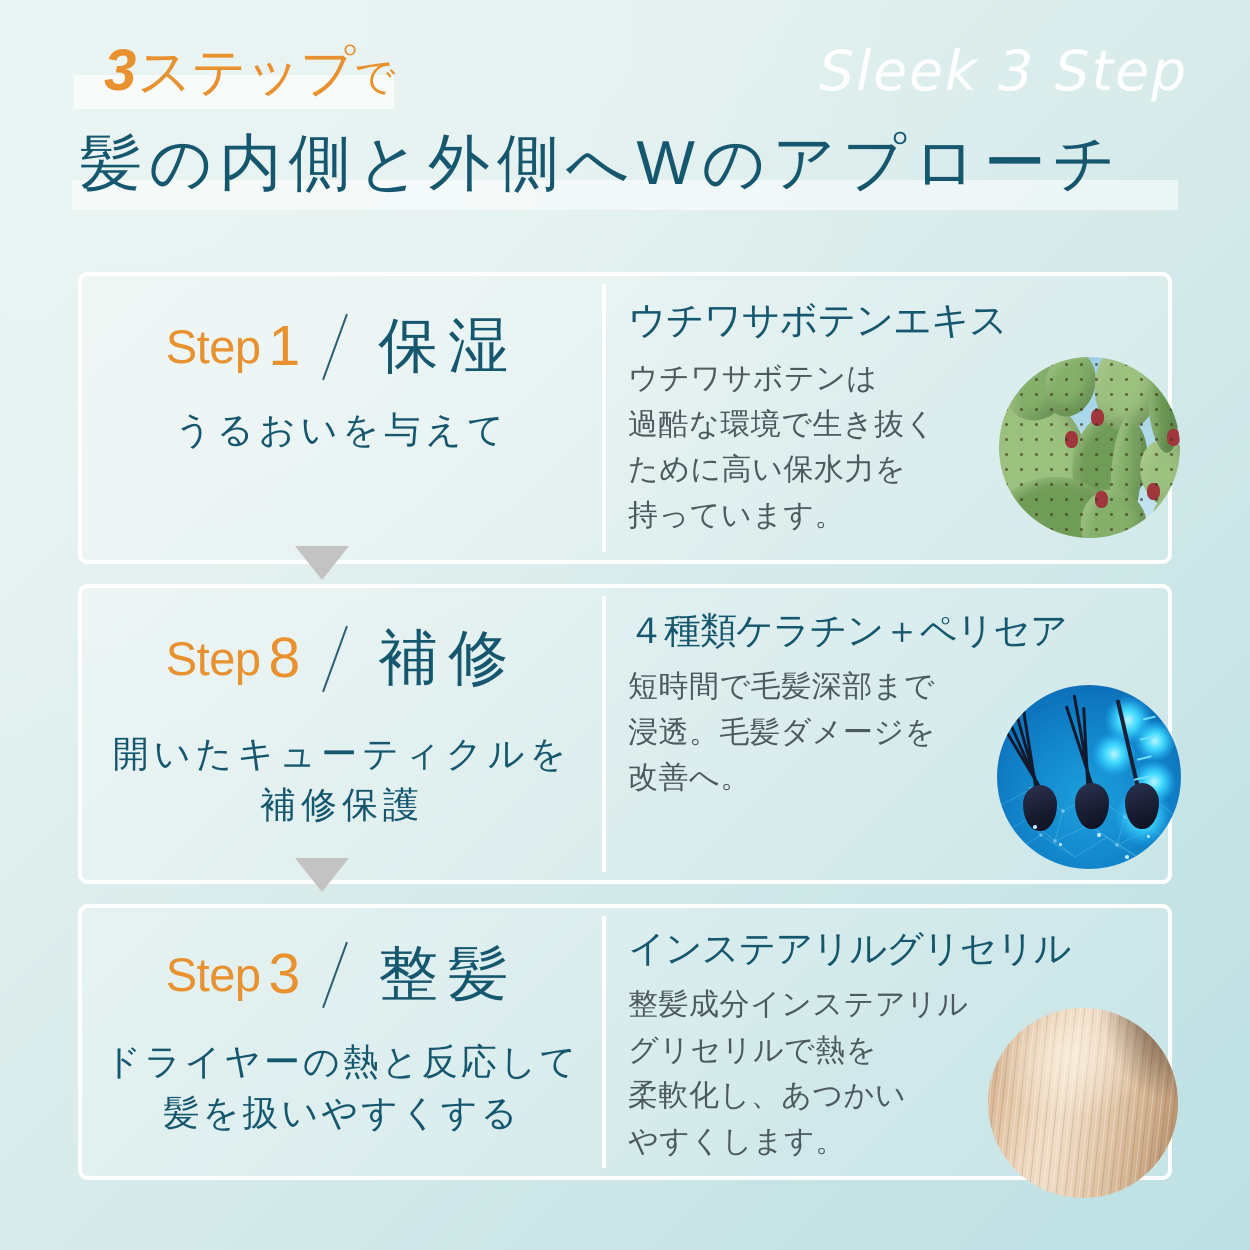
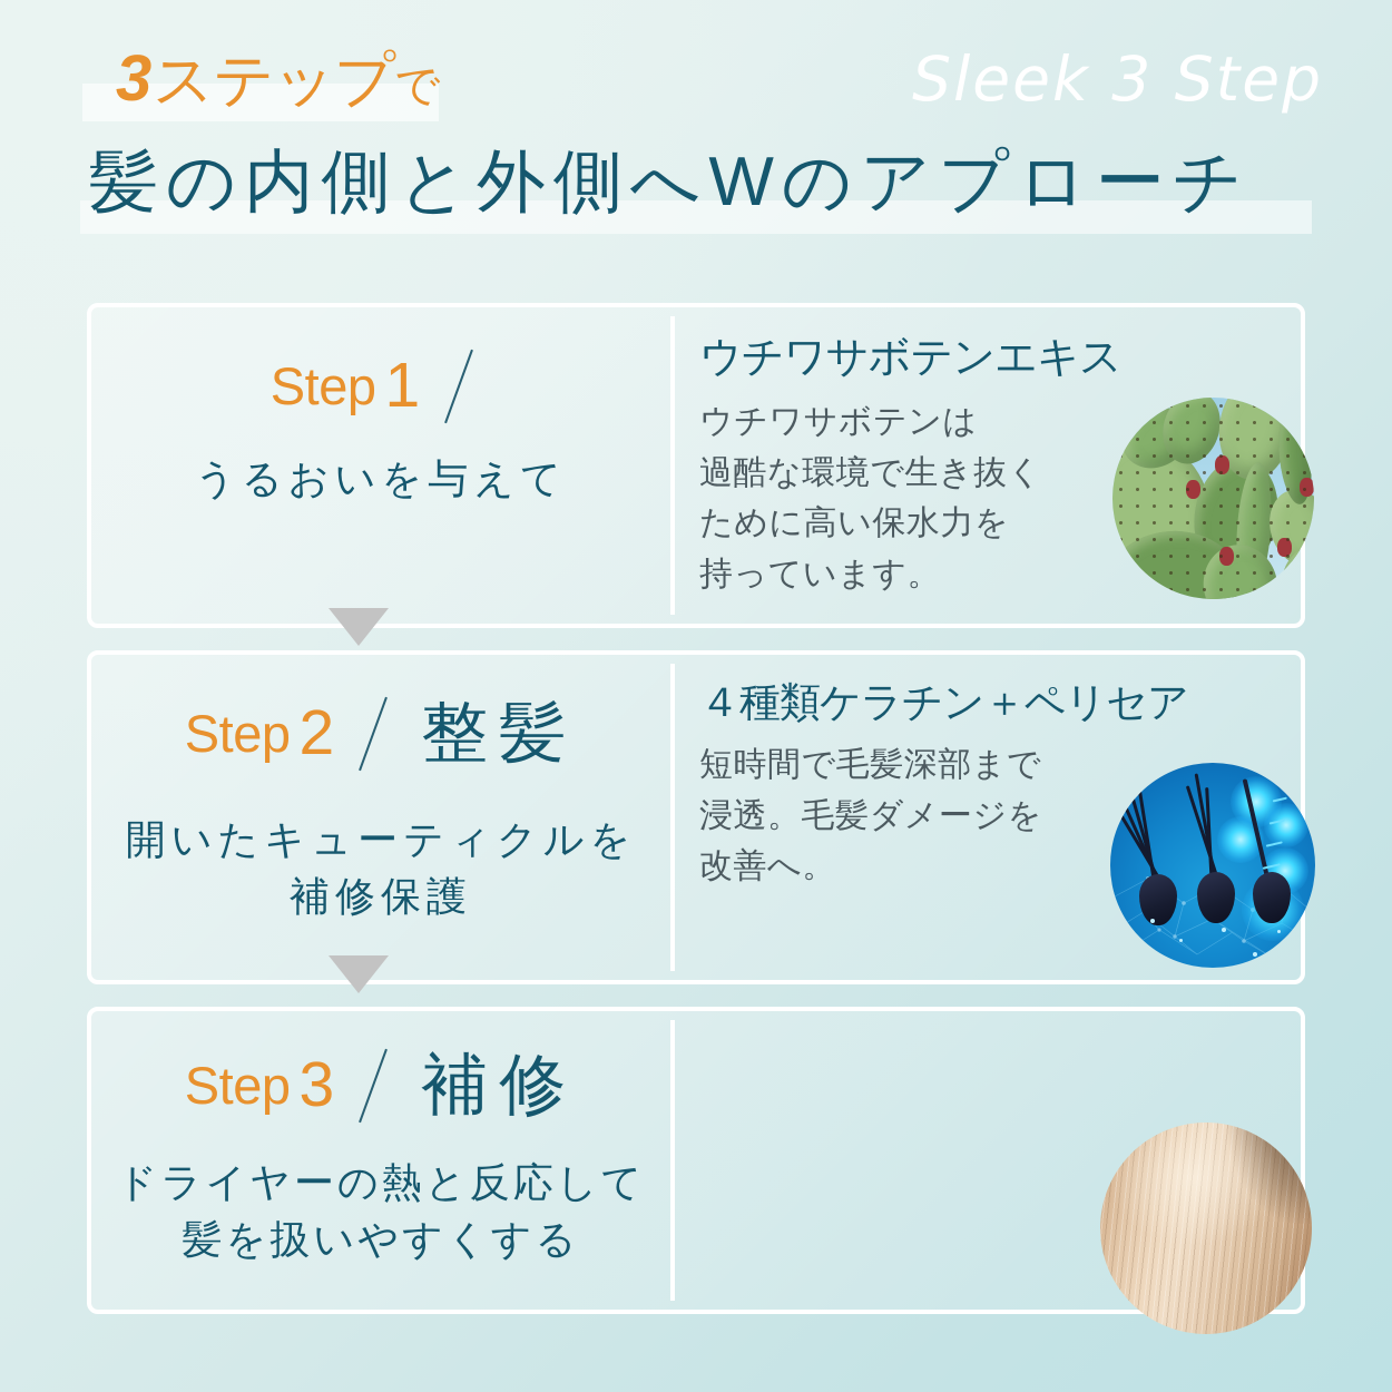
  Sleek 3 Step
  3ステップで
  髪の内側と外側へWのアプローチ
  Step
  1
- 保湿
  うるおいを与えて
  ウチワサボテンエキス
  ウチワサボテンは
  過酷な環境で生き抜く
  ために高い保水力を
  持っています。
  Step
- 8
+ 2
- 補修
+ 整髪
  開いたキューティクルを
  補修保護
  ４種類ケラチン＋ペリセア
  短時間で毛髪深部まで
  浸透。毛髪ダメージを
  改善へ。
  Step
  3
- 整髪
+ 補修
  ドライヤーの熱と反応して
  髪を扱いやすくする
- インステアリルグリセリル
- 整髪成分インステアリル
- グリセリルで熱を
- 柔軟化し、あつかい
- やすくします。
